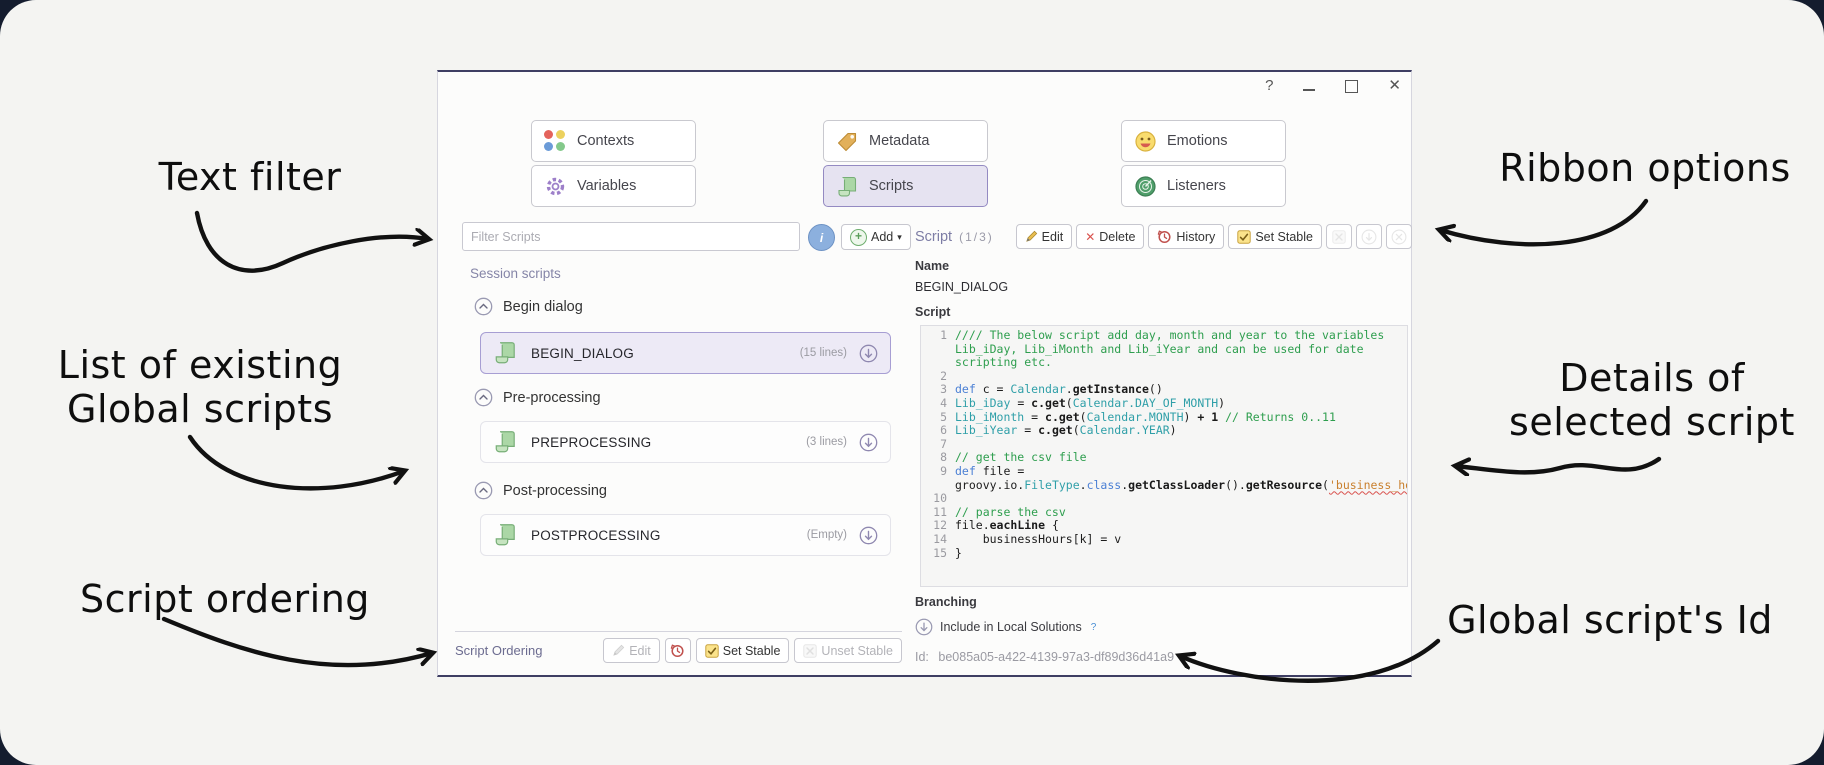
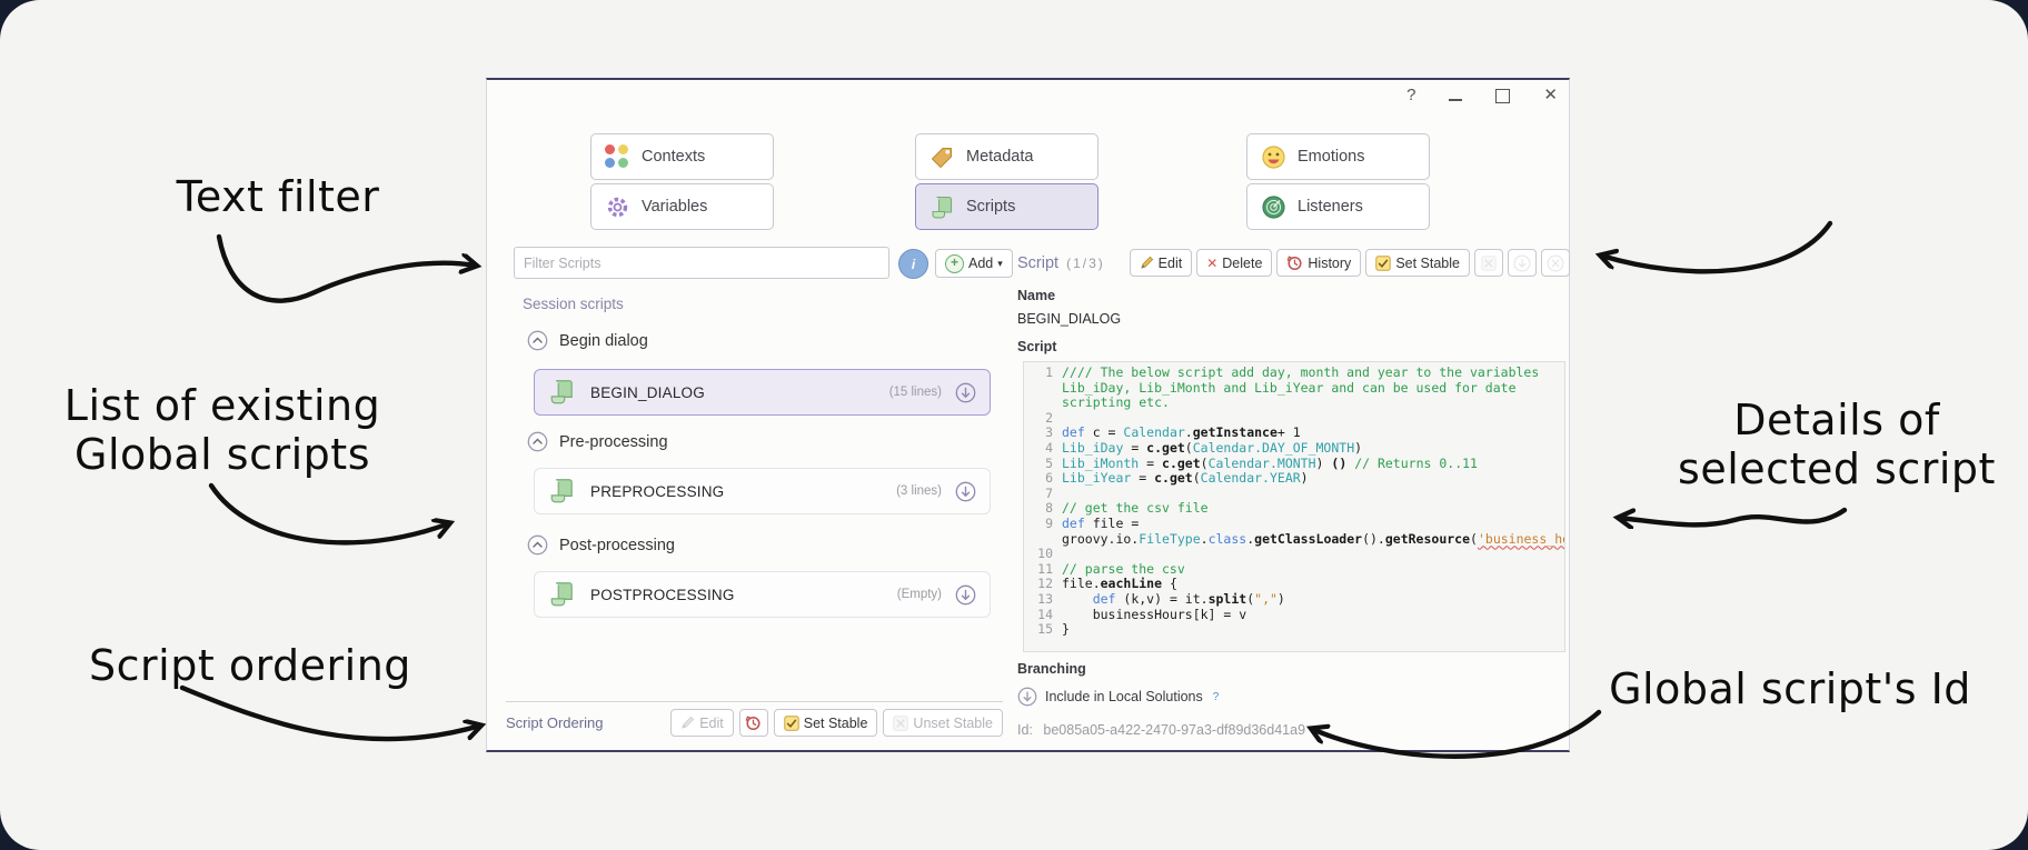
  ?
  ✕
  Contexts
  Variables
  Metadata
  Scripts
  Emotions
  Listeners
  Filter Scripts
  i
  +
  Add
  ▾
  Session scripts
  Begin dialog
  BEGIN_DIALOG
  (15 lines)
  Pre-processing
  PREPROCESSING
  (3 lines)
  Post-processing
  POSTPROCESSING
  (Empty)
  Script Ordering
  Edit
  Set Stable
  Unset Stable
  Script
  (1/3)
  Edit
  ✕
  Delete
  History
  Set Stable
  Name
  BEGIN_DIALOG
  Script
  1
  //// The below script add day, month and year to the variables Lib_iDay, Lib_iMonth and Lib_iYear and can be used for date scripting etc.
  2
  3
- def c = Calendar.getInstance()
+ def c = Calendar.getInstance+ 1
  4
  Lib_iDay = c.get(Calendar.DAY_OF_MONTH)
  5
- Lib_iMonth = c.get(Calendar.MONTH) + 1 // Returns 0..11
+ Lib_iMonth = c.get(Calendar.MONTH) () // Returns 0..11
  6
  Lib_iYear = c.get(Calendar.YEAR)
  7
  8
  // get the csv file
  9
  def file = groovy.io.FileType.class.getClassLoader().getResource('business_h
  10
  11
  // parse the csv
  12
  file.eachLine {
+ 13
+ def (k,v) = it.split(",")
  14
  businessHours[k] = v
  15
  }
  Branching
  Include in Local Solutions
  ?
- Id: be085a05-a422-4139-97a3-df89d36d41a9
+ Id: be085a05-a422-2470-97a3-df89d36d41a9
  Text filter
  List of existing
  Global scripts
  Script ordering
- Ribbon options
  Details of
  selected script
  Global script's Id
